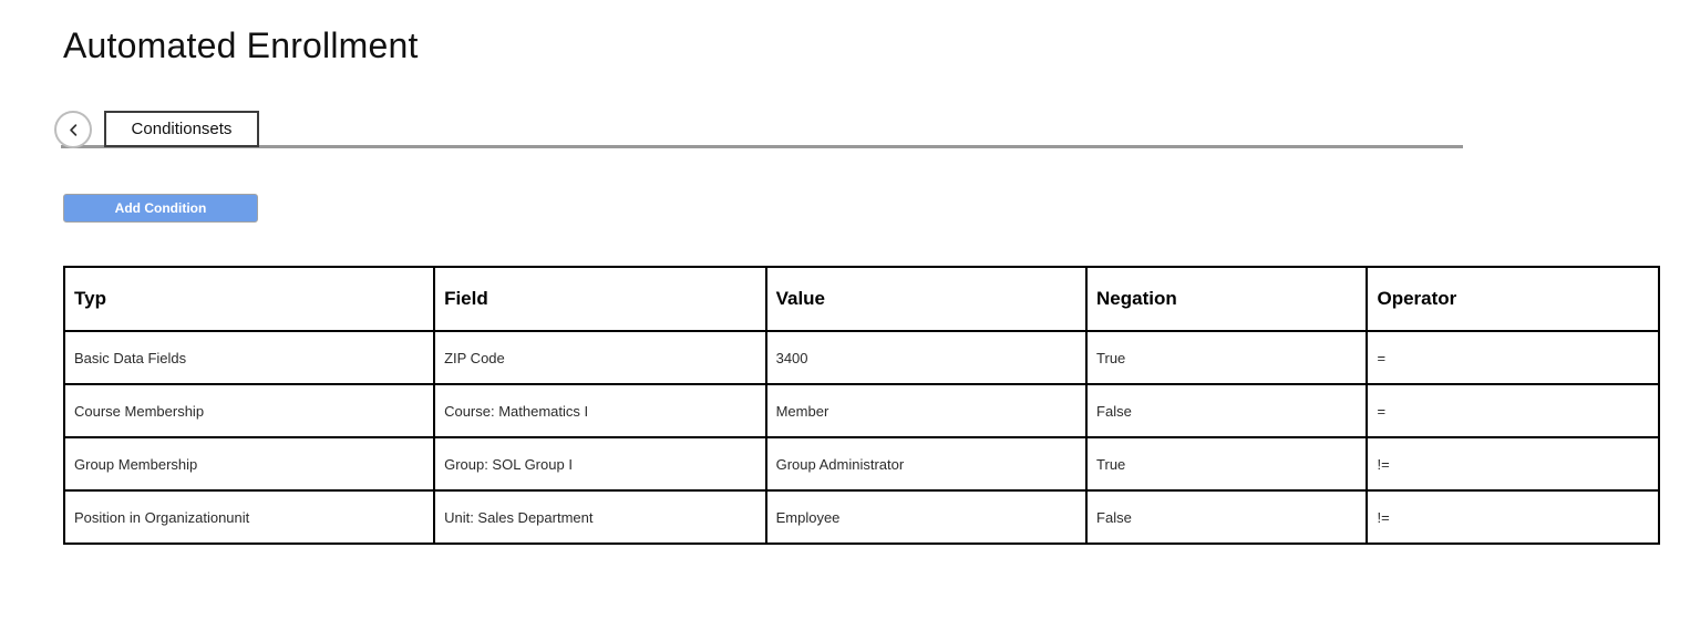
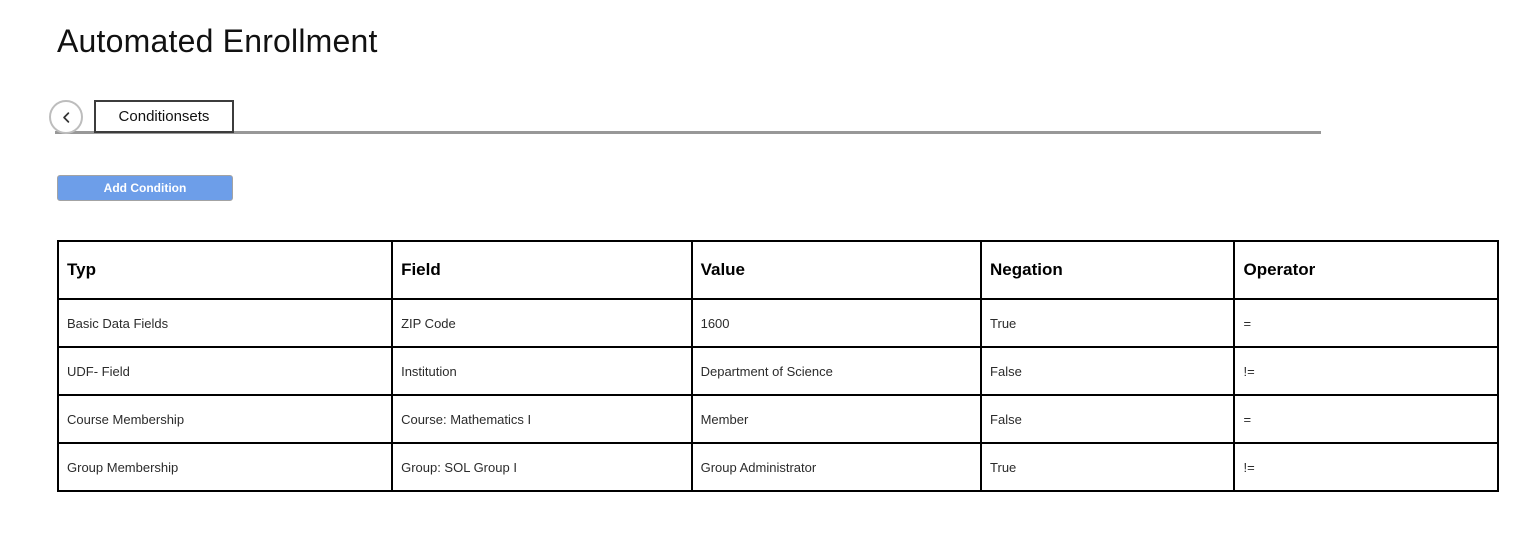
  Automated Enrollment
  Conditionsets
  Add Condition
  Typ	Field	Value	Negation	Operator
- Basic Data Fields	ZIP Code	3400	True	=
+ Basic Data Fields	ZIP Code	1600	True	=
+ UDF- Field	Institution	Department of Science	False	!=
  Course Membership	Course: Mathematics I	Member	False	=
  Group Membership	Group: SOL Group I	Group Administrator	True	!=
- Position in Organizationunit	Unit: Sales Department	Employee	False	!=
